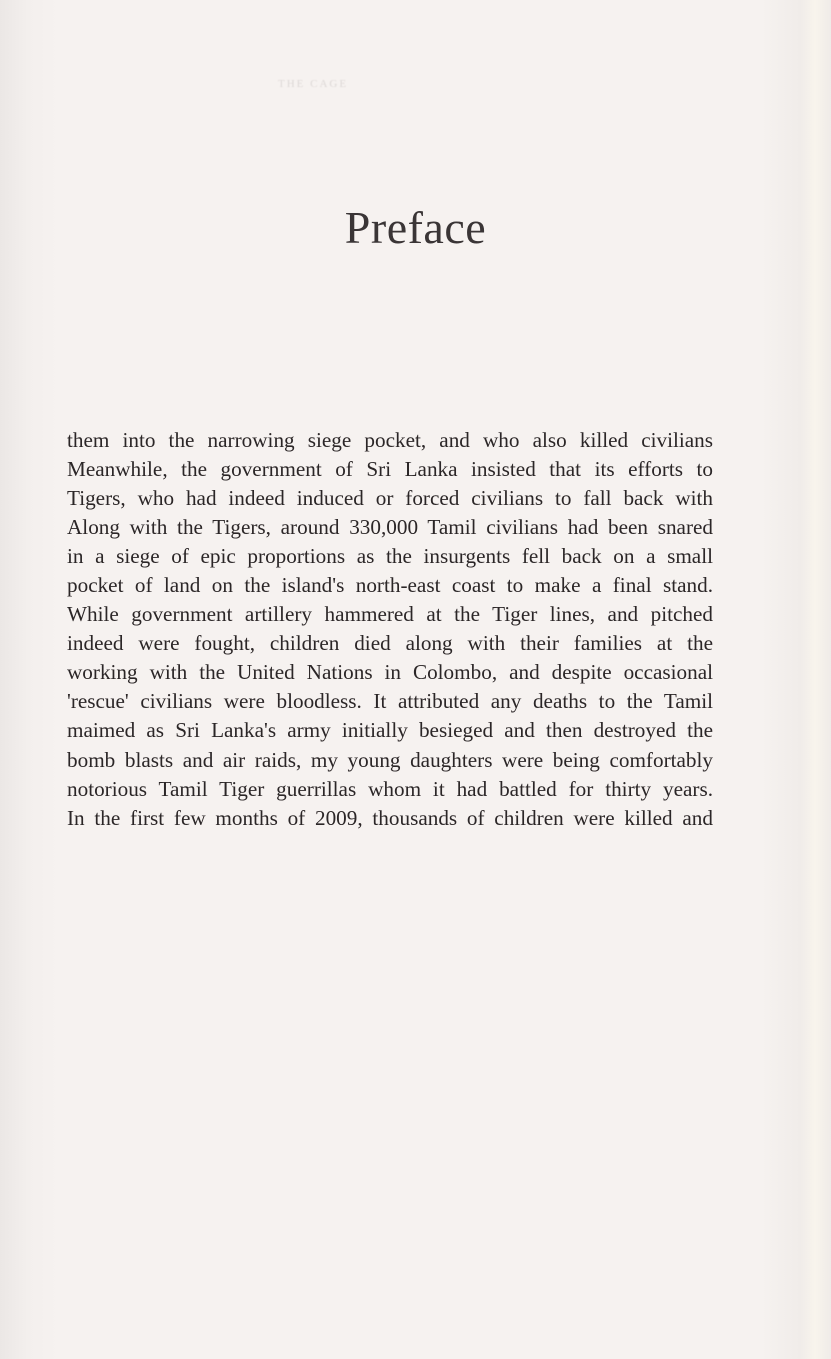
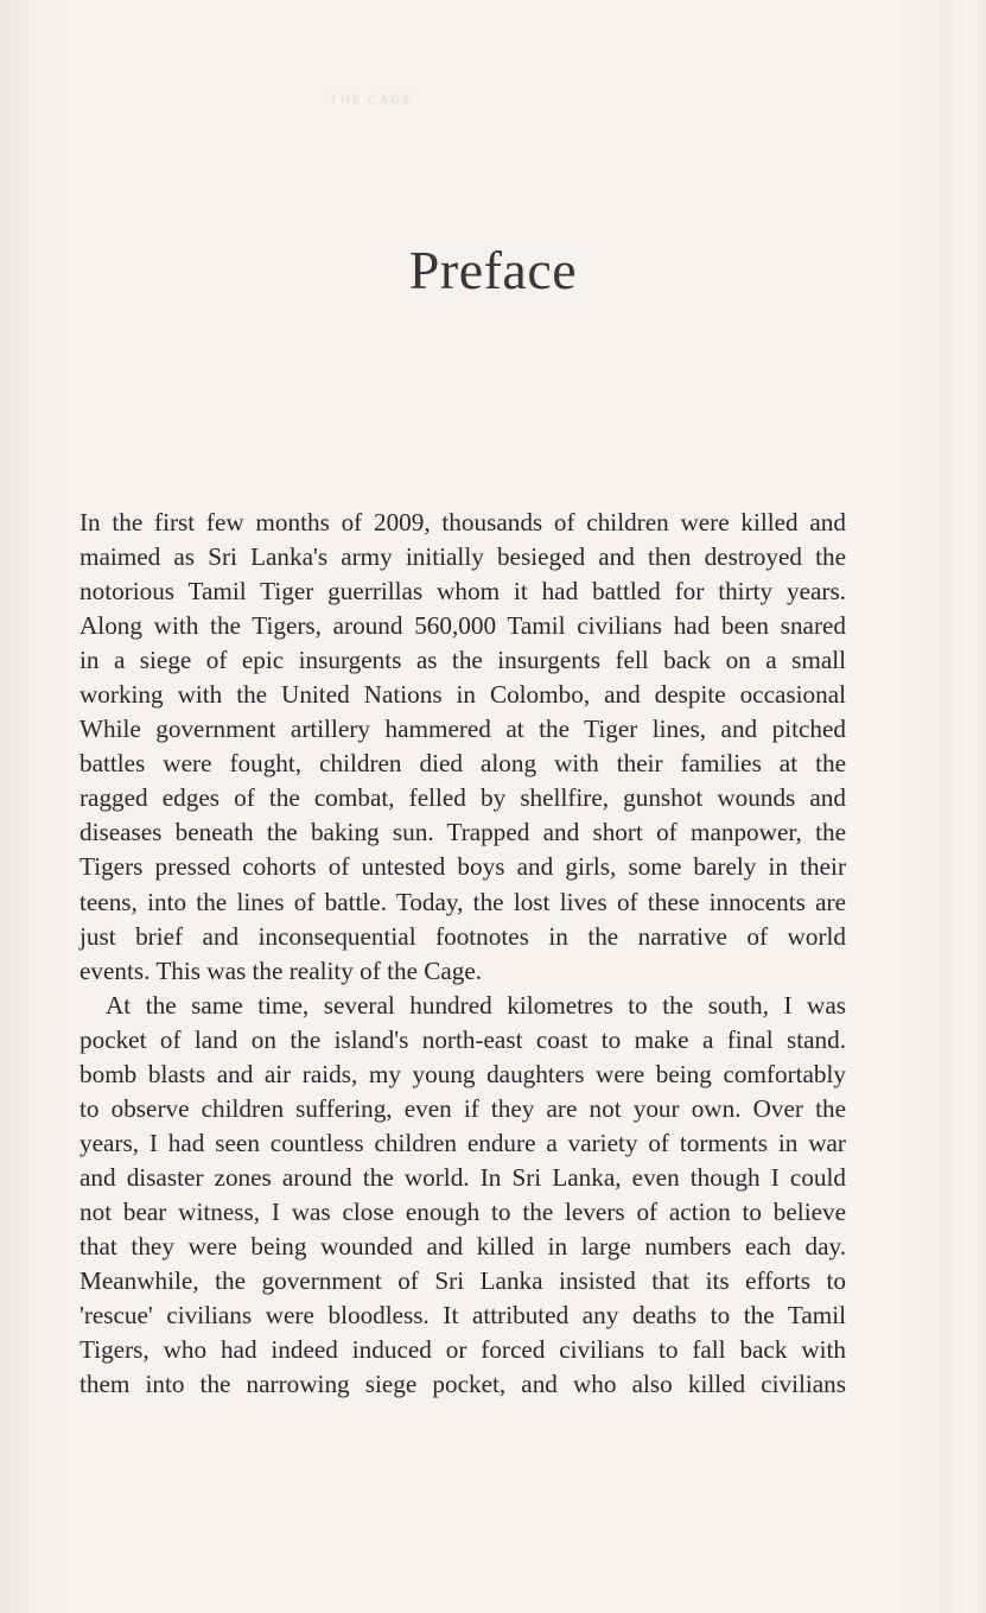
  Preface
- them into the narrowing siege pocket, and who also killed civilians
+ In the first few months of 2009, thousands of children were killed and
- Meanwhile, the government of Sri Lanka insisted that its efforts to
+ maimed as Sri Lanka's army initially besieged and then destroyed the
- Tigers, who had indeed induced or forced civilians to fall back with
+ notorious Tamil Tiger guerrillas whom it had battled for thirty years.
- Along with the Tigers, around 330,000 Tamil civilians had been snared
+ Along with the Tigers, around 560,000 Tamil civilians had been snared
- in a siege of epic proportions as the insurgents fell back on a small
+ in a siege of epic insurgents as the insurgents fell back on a small
- pocket of land on the island's north-east coast to make a final stand.
+ working with the United Nations in Colombo, and despite occasional
  While government artillery hammered at the Tiger lines, and pitched
- indeed were fought, children died along with their families at the
+ battles were fought, children died along with their families at the
+ ragged edges of the combat, felled by shellfire, gunshot wounds and
+ diseases beneath the baking sun. Trapped and short of manpower, the
+ Tigers pressed cohorts of untested boys and girls, some barely in their
+ teens, into the lines of battle. Today, the lost lives of these innocents are
+ just brief and inconsequential footnotes in the narrative of world
+ events. This was the reality of the Cage.
+ At the same time, several hundred kilometres to the south, I was
- working with the United Nations in Colombo, and despite occasional
+ pocket of land on the island's north-east coast to make a final stand.
- 'rescue' civilians were bloodless. It attributed any deaths to the Tamil
+ bomb blasts and air raids, my young daughters were being comfortably
+ to observe children suffering, even if they are not your own. Over the
+ years, I had seen countless children endure a variety of torments in war
+ and disaster zones around the world. In Sri Lanka, even though I could
+ not bear witness, I was close enough to the levers of action to believe
+ that they were being wounded and killed in large numbers each day.
- maimed as Sri Lanka's army initially besieged and then destroyed the
+ Meanwhile, the government of Sri Lanka insisted that its efforts to
- bomb blasts and air raids, my young daughters were being comfortably
+ 'rescue' civilians were bloodless. It attributed any deaths to the Tamil
- notorious Tamil Tiger guerrillas whom it had battled for thirty years.
+ Tigers, who had indeed induced or forced civilians to fall back with
- In the first few months of 2009, thousands of children were killed and
+ them into the narrowing siege pocket, and who also killed civilians
